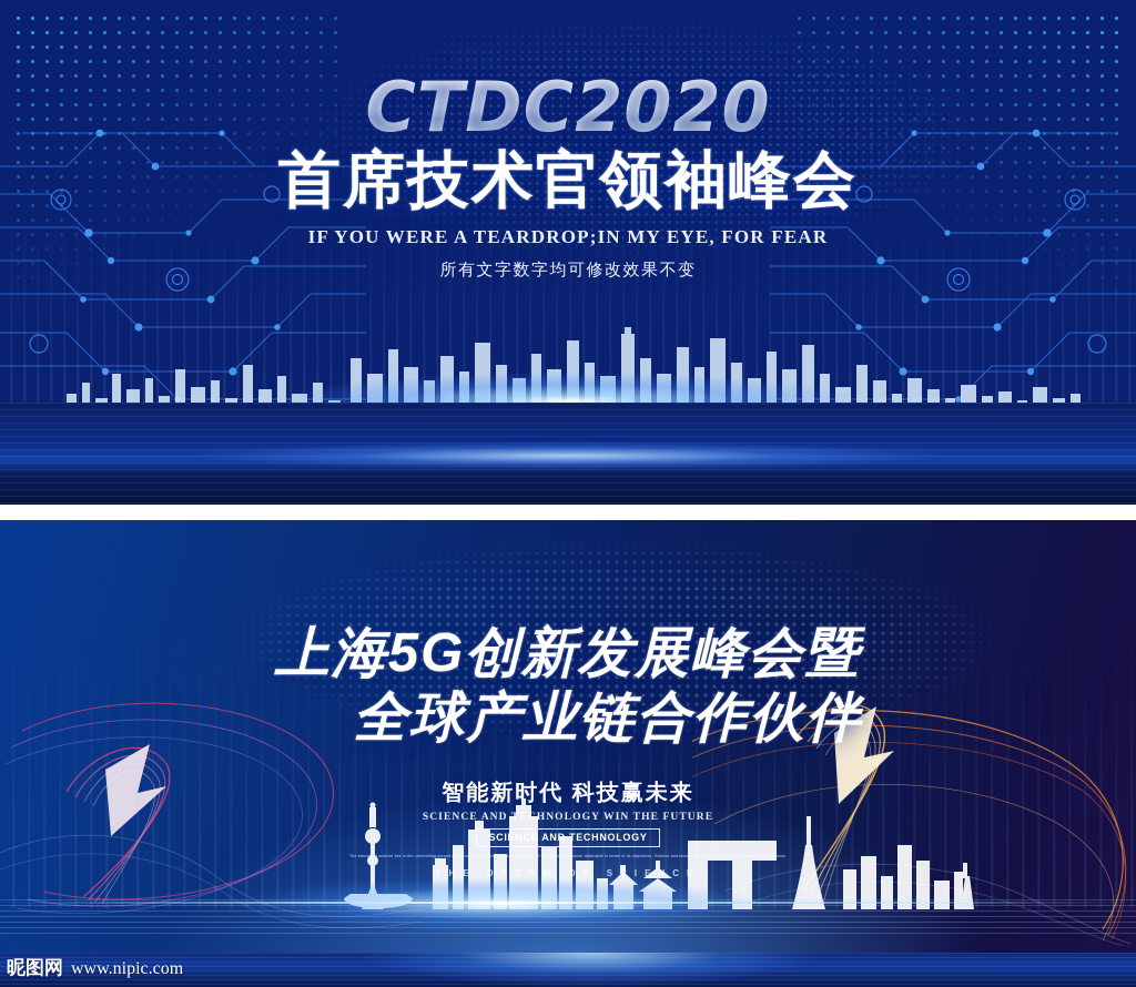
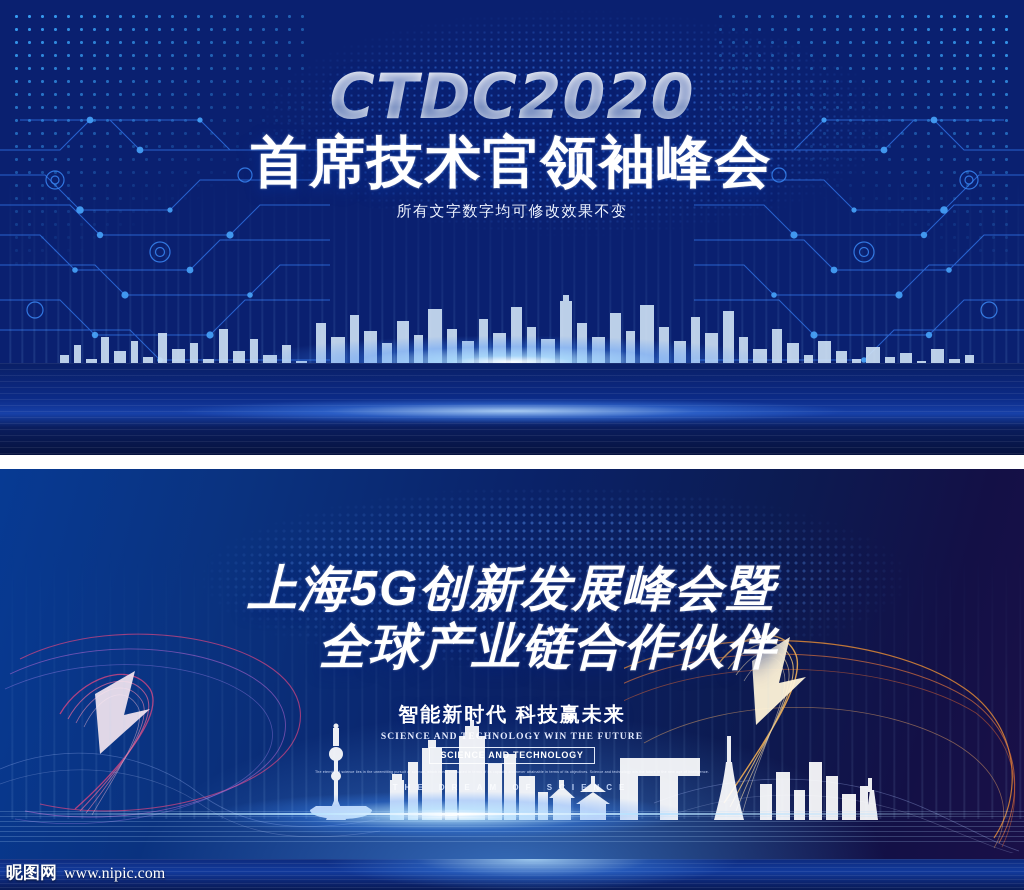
  CTDC2020
  首席技术官领袖峰会
- IF YOU WERE A TEARDROP;IN MY EYE, FOR FEAR
  所有文字数字均可修改效果不变
  上海5G创新发展峰会暨
  全球产业链合作伙伴
  智能新时代 科技赢未来
  SCIENCE ANDHNOLOGY WIN THE FUTURE
  SCI AN TECHNOLOGY
  昵图网
  www.nipic.com
